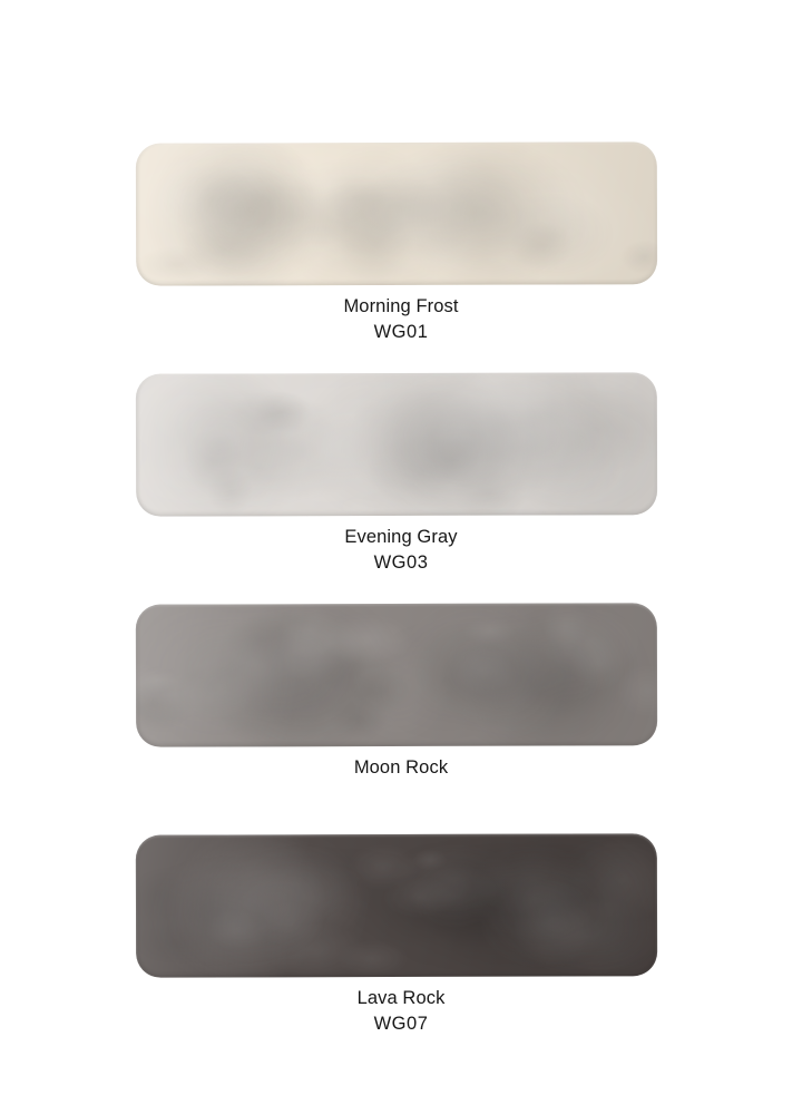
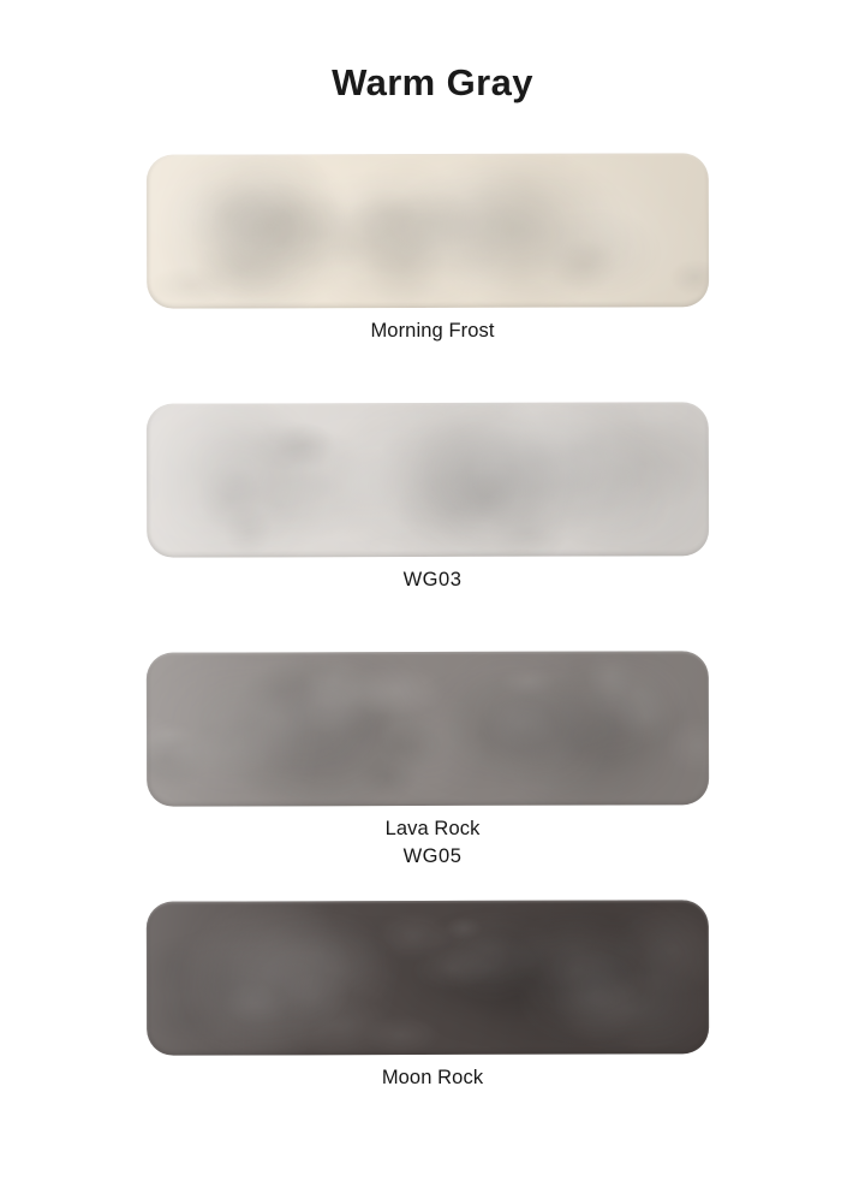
+ Warm Gray
  Morning Frost
- WG01
- Evening Gray
  WG03
- Moon Rock
+ Lava Rock
+ WG05
- Lava Rock
+ Moon Rock
- WG07
